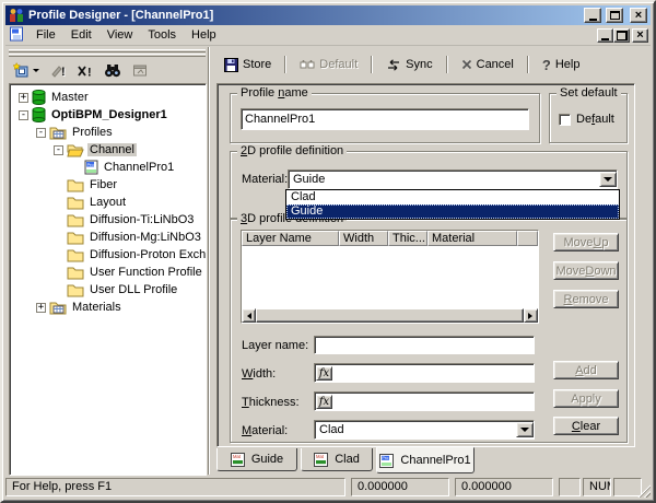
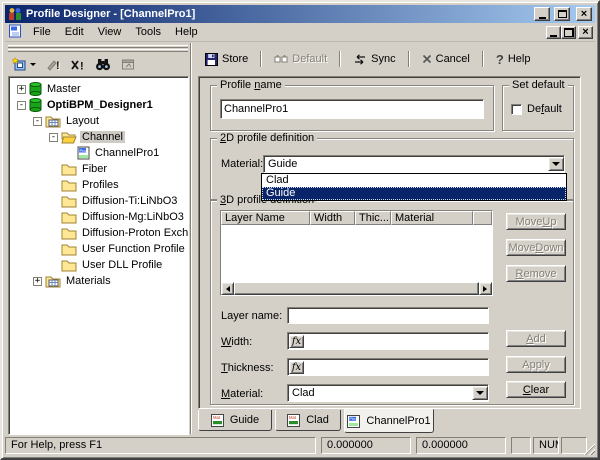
  Profile Designer - [ChannelPro1]
  ×
  File
  Edit
  View
  Tools
  Help
  ×
  !
  !
  Store
  Default
  Sync
  Cancel
  ?
  Help
  +
  Master
  -
  OptiBPM_Designer1
  -
- Profiles
+ Layout
  -
  Channel
  ChannelPro1
  Fiber
- Layout
+ Profiles
  Diffusion-Ti:LiNbO3
  Diffusion-Mg:LiNbO3
  Diffusion-Proton Exch
  User Function Profile
  User DLL Profile
  +
  Materials
  Profile name
  ChannelPro1
  Set default
  Default
  2D profile definition
  Material:
  Guide
  Clad
  Guide
  Layer Name
  Width
  Thic...
  Material
  Move
  U
  p
  Move
  D
  own
  R
  emove
  Layer name:
  Width:
  fx
  Thickness:
  fx
  Material:
  Clad
  A
  dd
  Apply
  C
  lear
  Guide
  Clad
  ChannelPro1
  For Help, press F1
  0.000000
  0.000000
